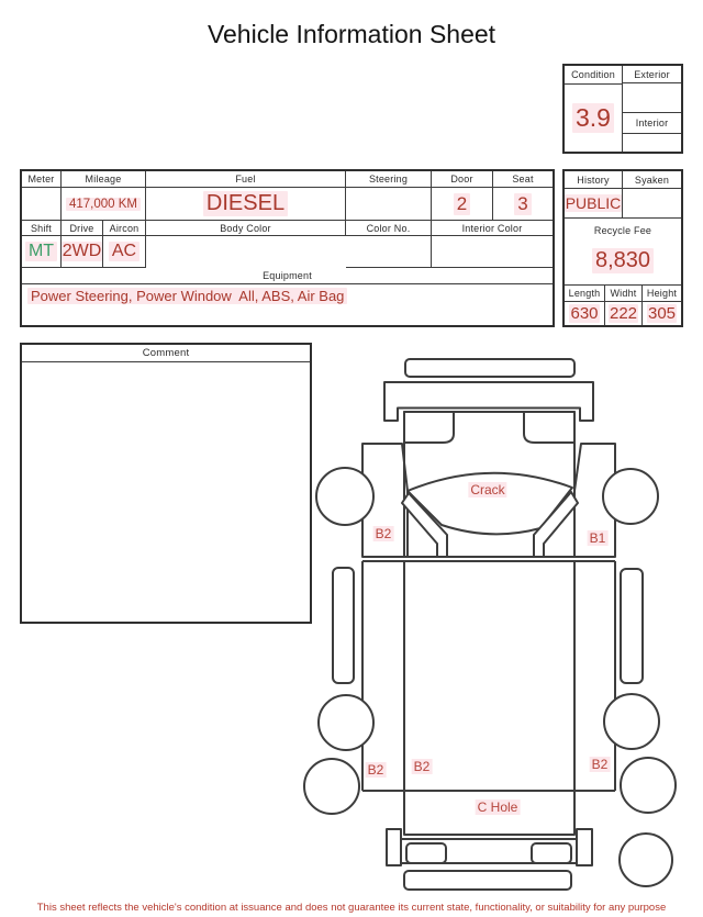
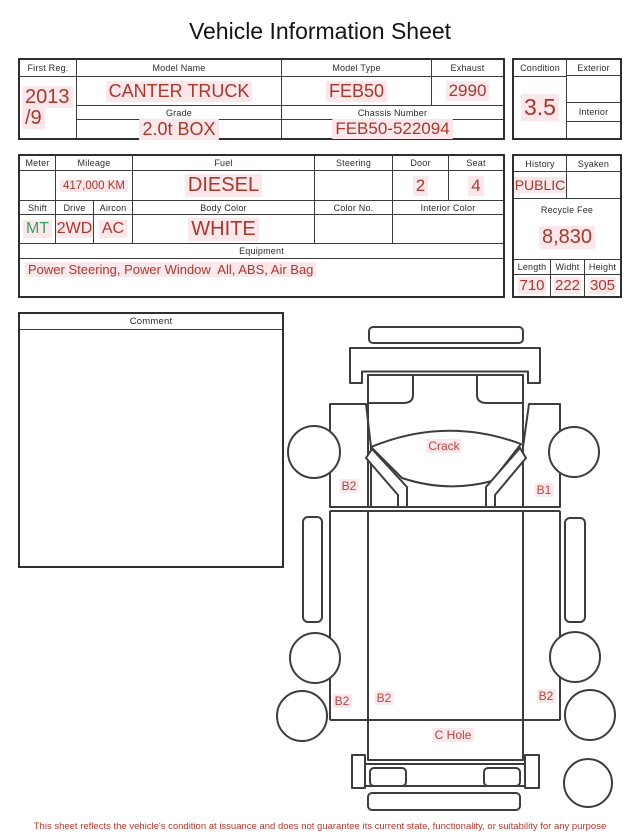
  Vehicle Information Sheet
+ First Reg.
+ Model Name
+ Model Type
+ Exhaust
+ 2013
+ /9
+ CANTER TRUCK
+ FEB50
+ 2990
+ Grade
+ Chassis Number
+ 2.0t BOX
+ FEB50-522094
  Condition
- 3.9
+ 3.5
  Exterior
  Interior
  Meter
  Mileage
  Fuel
  Steering
  Door
  Seat
  417,000 KM
  DIESEL
  2
- 3
+ 4
  Shift
  Drive
  Aircon
  Body Color
  Color No.
  Interior Color
  MT
  2WD
  AC
+ WHITE
  Equipment
  Power Steering, Power Window All, ABS, Air Bag
  History
  Syaken
  PUBLIC
  Recycle Fee
  8,830
  Length
  Widht
  Height
- 630
+ 710
  222
  305
  Comment
  Crack
  B2
  B1
  B2
  B2
  B2
  C Hole
  This sheet reflects the vehicle's condition at issuance and does not guarantee its current state, functionality, or suitability for any purpose
